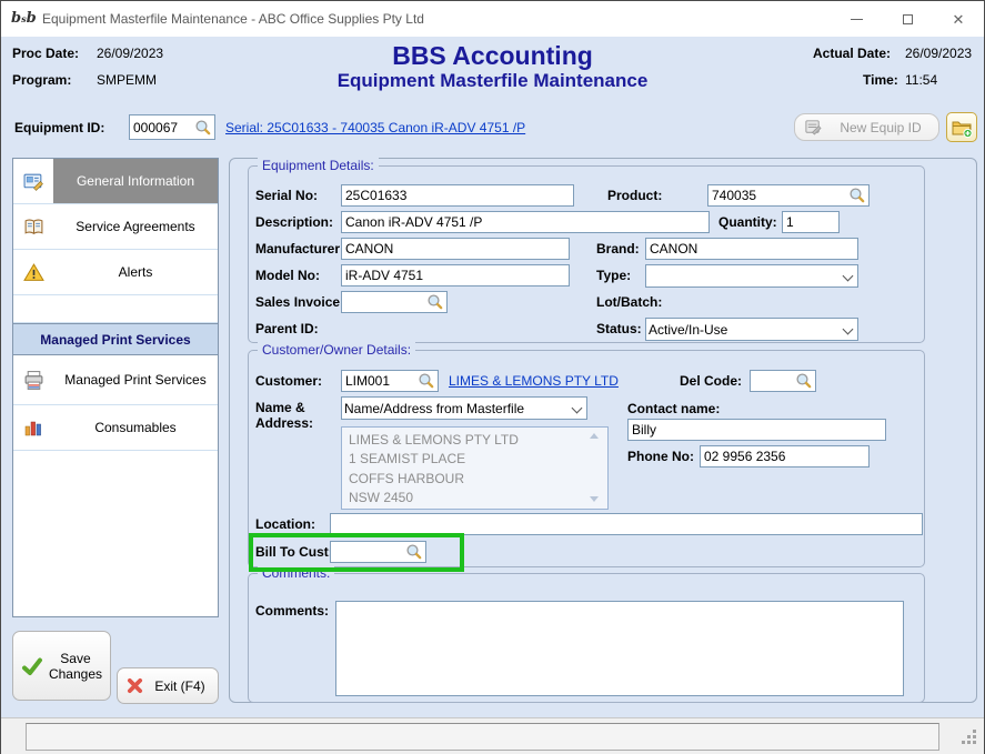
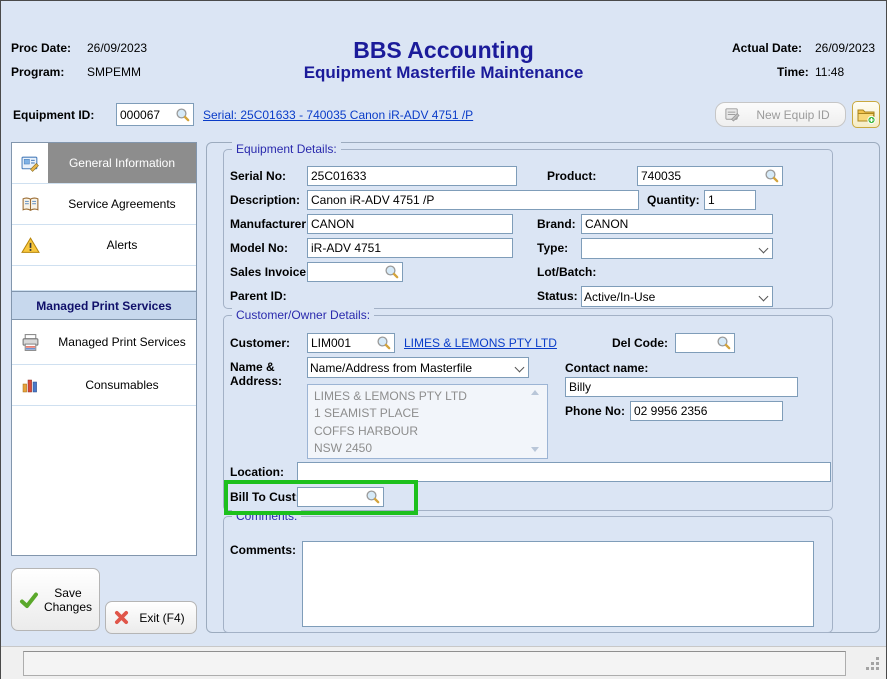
- bsb
- Equipment Masterfile Maintenance - ABC Office Supplies Pty Ltd
- ✕
  Proc Date:
  26/09/2023
  Program:
  SMPEMM
  BBS Accounting
  Equipment Masterfile Maintenance
  Actual Date:
  26/09/2023
  Time:
- 11:54
+ 11:48
  Equipment ID:
  000067
  Serial: 25C01633 - 740035 Canon iR-ADV 4751 /P
  New Equip ID
  General Information
  Service Agreements
  Alerts
  Managed Print Services
  Managed Print Services
  Consumables
  Equipment Details:
  Serial No:
  25C01633
  Product:
  740035
  Description:
  Canon iR-ADV 4751 /P
  Quantity:
  1
  Manufacturer
  CANON
  Brand:
  CANON
  Model No:
  iR-ADV 4751
  Type:
  Sales Invoice
  Lot/Batch:
  Parent ID:
  Status:
  Active/In-Use
  Customer/Owner Details:
  Customer:
  LIM001
  LIMES & LEMONS PTY LTD
  Del Code:
  Name &
  Address:
  Name/Address from Masterfile
  Contact name:
  Billy
  LIMES & LEMONS PTY LTD
  1 SEAMIST PLACE
  COFFS HARBOUR
  NSW 2450
  Phone No:
  02 9956 2356
  Location:
  Bill To Cust
  Comments:
  Comments:
  Save
  Changes
  Exit (F4)
